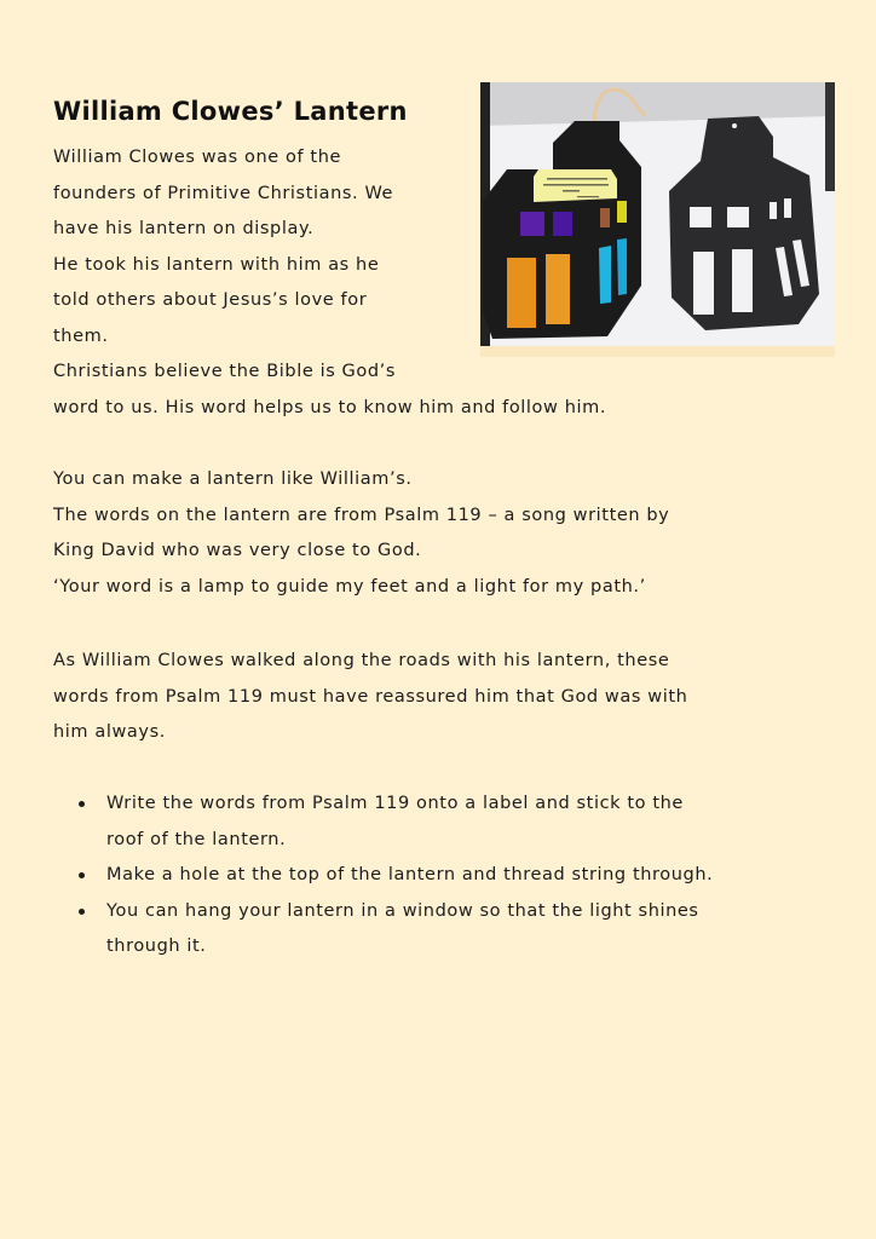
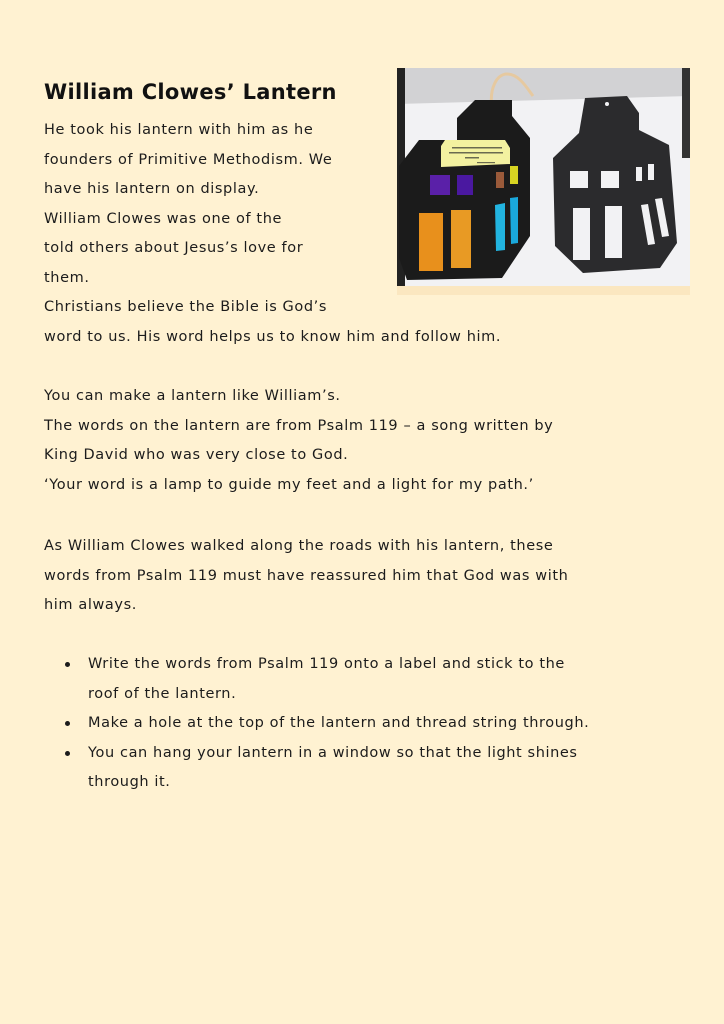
  William Clowes’ Lantern
- William Clowes was one of the
+ He took his lantern with him as he
- founders of Primitive Christians. We
+ founders of Primitive Methodism. We
  have his lantern on display.
- He took his lantern with him as he
+ William Clowes was one of the
  told others about Jesus’s love for
  them.
  Christians believe the Bible is God’s
  word to us. His word helps us to know him and follow him.
  You can make a lantern like William’s.
  The words on the lantern are from Psalm 119 – a song written by
  King David who was very close to God.
  ‘Your word is a lamp to guide my feet and a light for my path.’
  As William Clowes walked along the roads with his lantern, these
  words from Psalm 119 must have reassured him that God was with
  him always.
  Write the words from Psalm 119 onto a label and stick to the
  roof of the lantern.
  Make a hole at the top of the lantern and thread string through.
  You can hang your lantern in a window so that the light shines
  through it.
